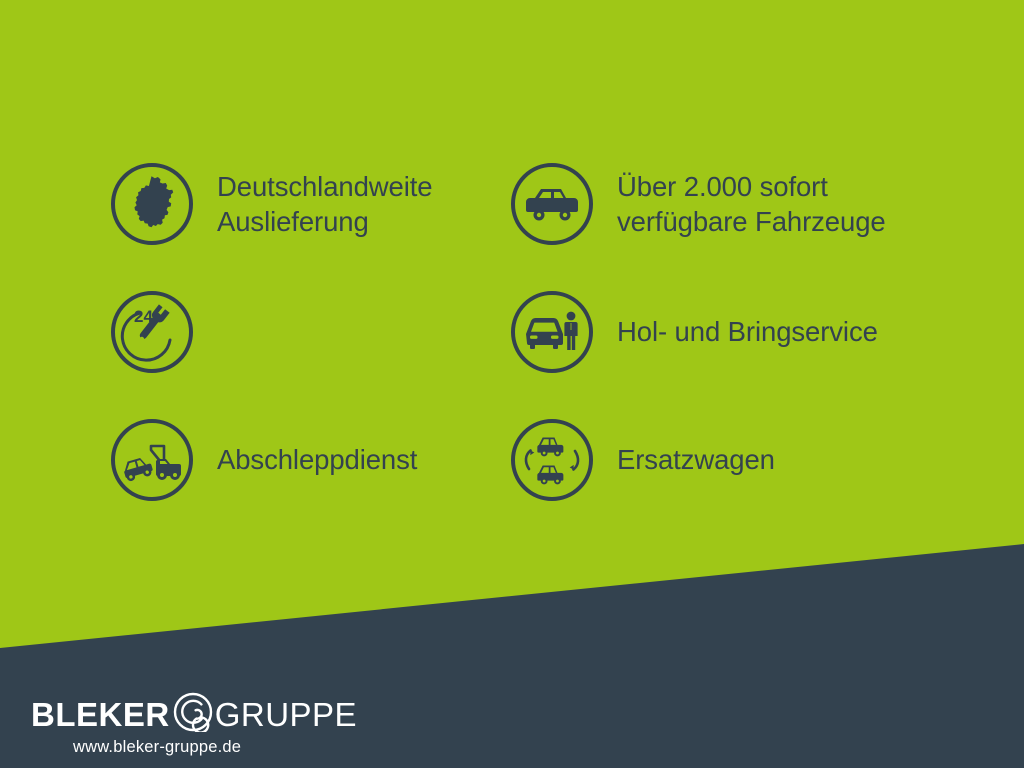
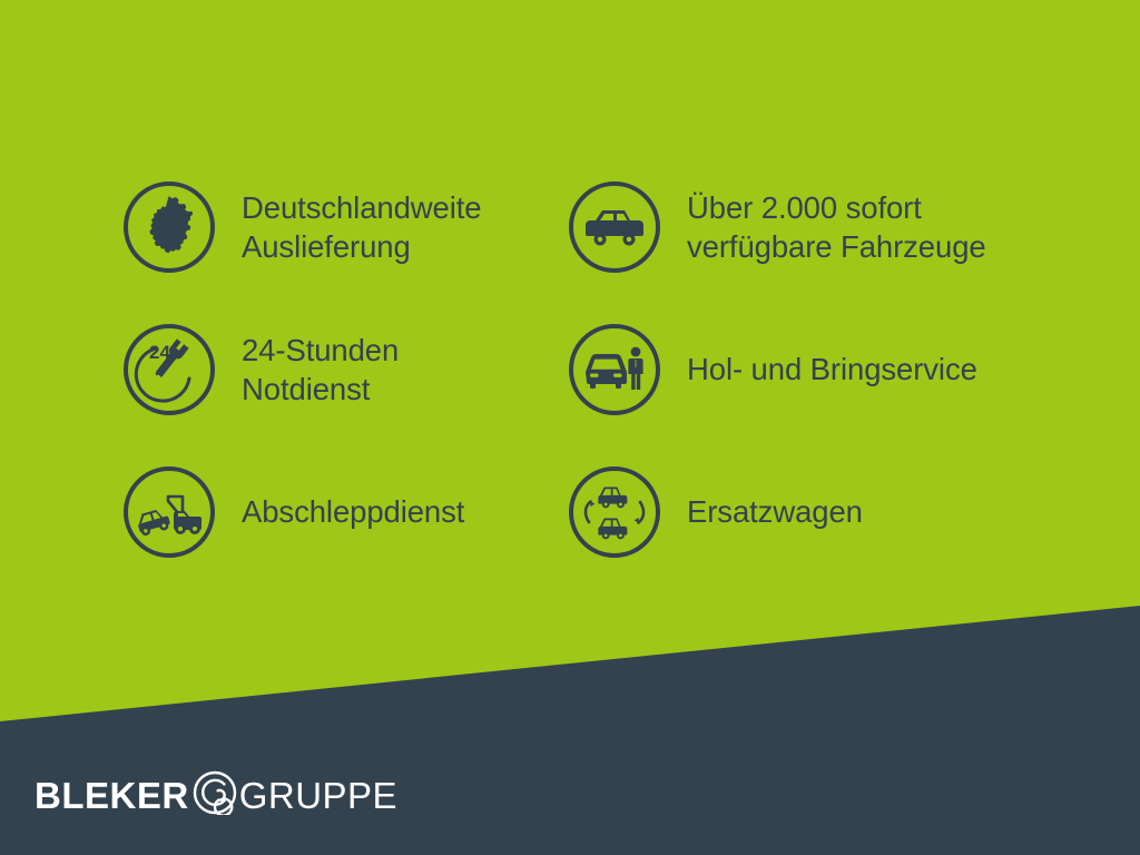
  Deutschlandweite
  Auslieferung
  Über 2.000 sofort
  verfügbare Fahrzeuge
  24
+ 24-Stunden
+ Notdienst
  Hol- und Bringservice
  Abschleppdienst
  Ersatzwagen
  BLEKER
  GRUPPE
- www.bleker-gruppe.de
